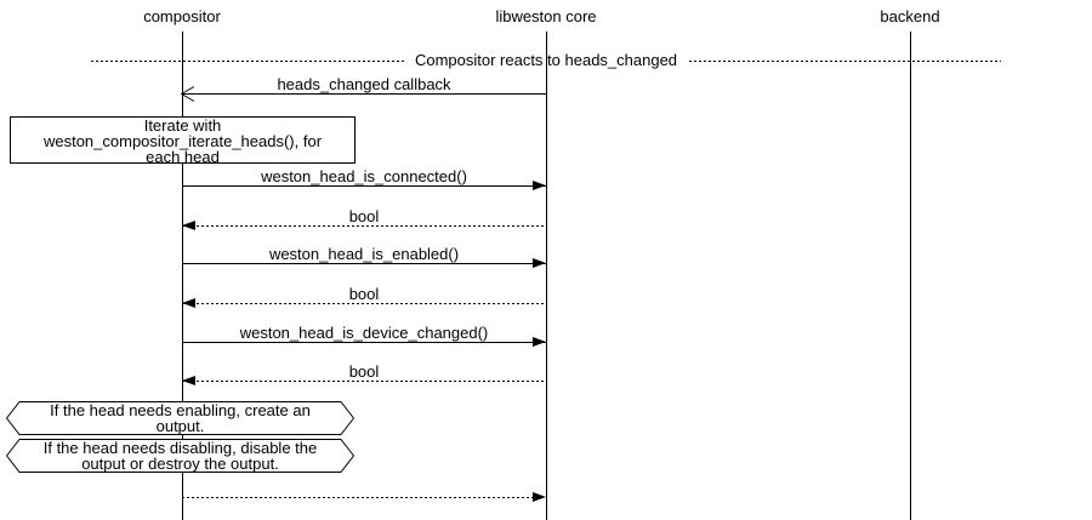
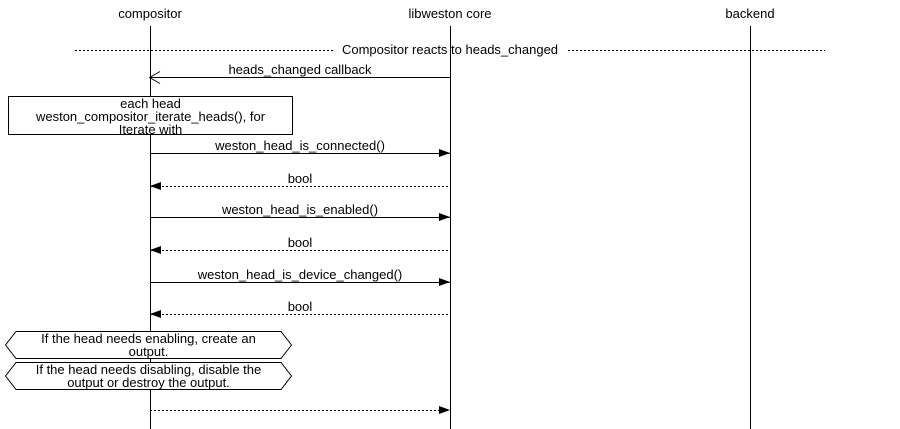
  compositor
  libweston core
  backend
  Compositor reacts to heads_changed
  heads_changed callback
- Iterate with
+ each head
  weston_compositor_iterate_heads(), for
- each head
+ Iterate with
  weston_head_is_connected()
  bool
  weston_head_is_enabled()
  bool
  weston_head_is_device_changed()
  bool
  If the head needs enabling, create an
  output.
  If the head needs disabling, disable the
  output or destroy the output.
